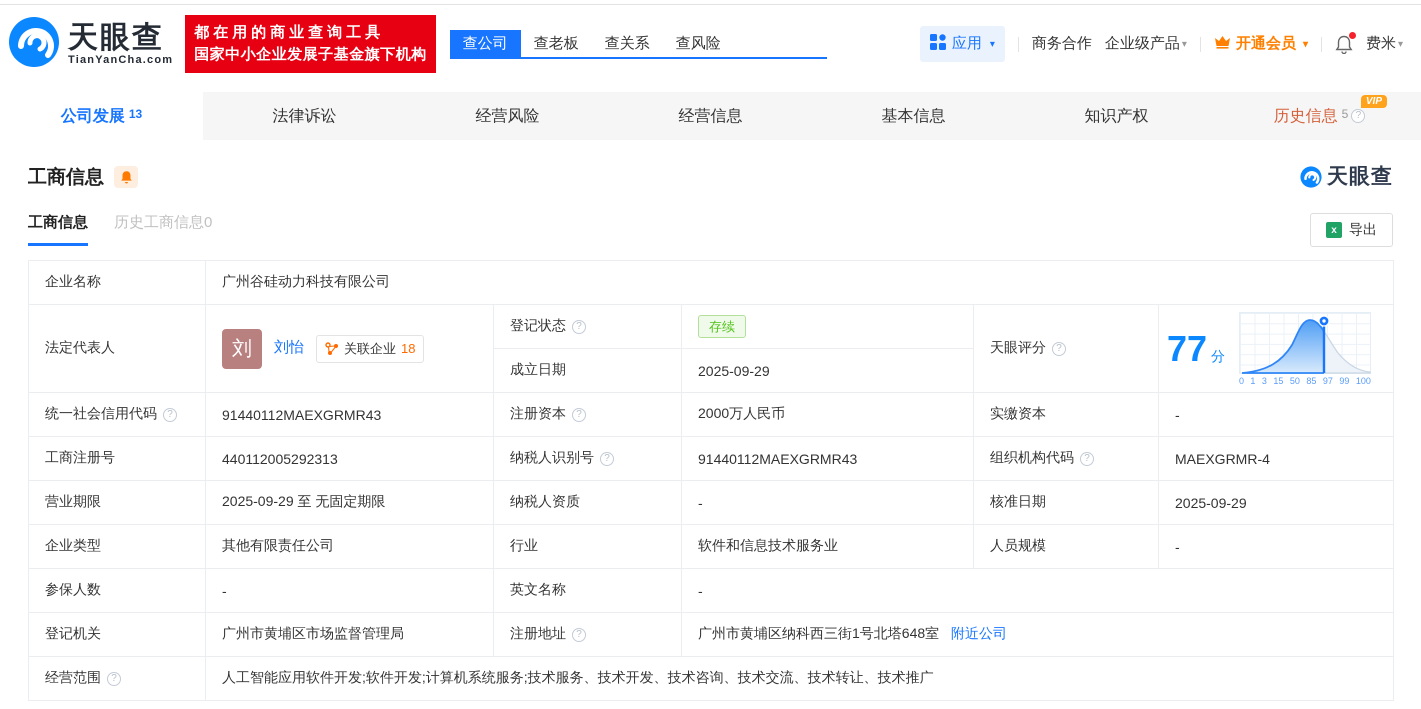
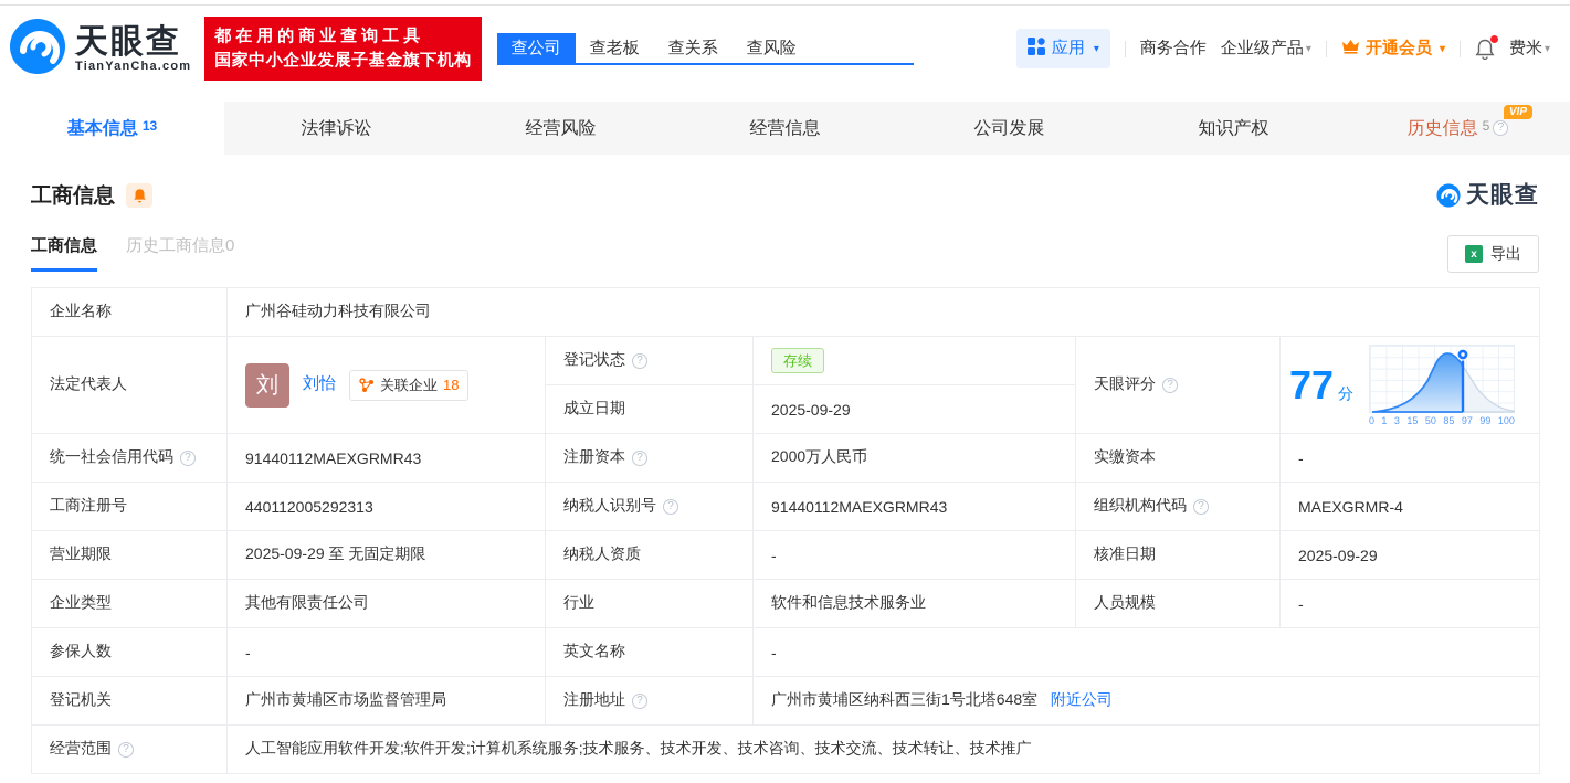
  天眼查
  TianYanCha.com
  都在用的商业查询工具
  国家中小企业发展子基金旗下机构
  查公司
  查老板
  查关系
  查风险
  应用
  商务合作
  企业级产品
  开通会员
  费米
- 公司发展
+ 基本信息
  13
  法律诉讼
  经营风险
  经营信息
- 基本信息
+ 公司发展
  知识产权
  VIP
  历史信息
  5
  工商信息
  天眼查
  工商信息
  历史工商信息0
  导出
  企业名称	广州谷硅动力科技有限公司
  法定代表人	刘 刘怡 关联企业 18	登记状态	存续	天眼评分	77 分 0 1 3 15 50 85 97 99 100
  成立日期	2025-09-29
  统一社会信用代码	91440112MAEXGRMR43	注册资本	2000万人民币	实缴资本	-
  工商注册号	440112005292313	纳税人识别号	91440112MAEXGRMR43	组织机构代码	MAEXGRMR-4
  营业期限	2025-09-29 至 无固定期限	纳税人资质	-	核准日期	2025-09-29
  企业类型	其他有限责任公司	行业	软件和信息技术服务业	人员规模	-
  参保人数	-	英文名称	-
  登记机关	广州市黄埔区市场监督管理局	注册地址	广州市黄埔区纳科西三街1号北塔648室 附近公司
  经营范围	人工智能应用软件开发;软件开发;计算机系统服务;技术服务、技术开发、技术咨询、技术交流、技术转让、技术推广
